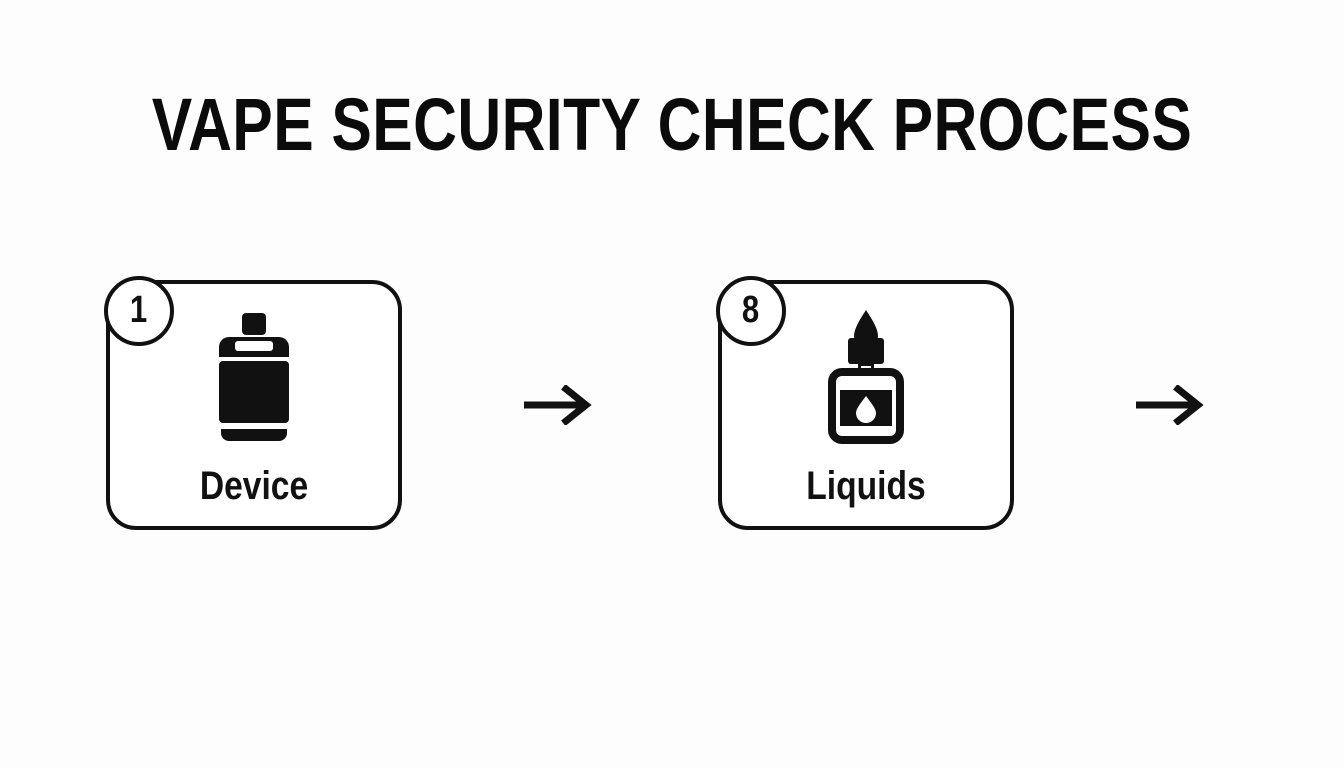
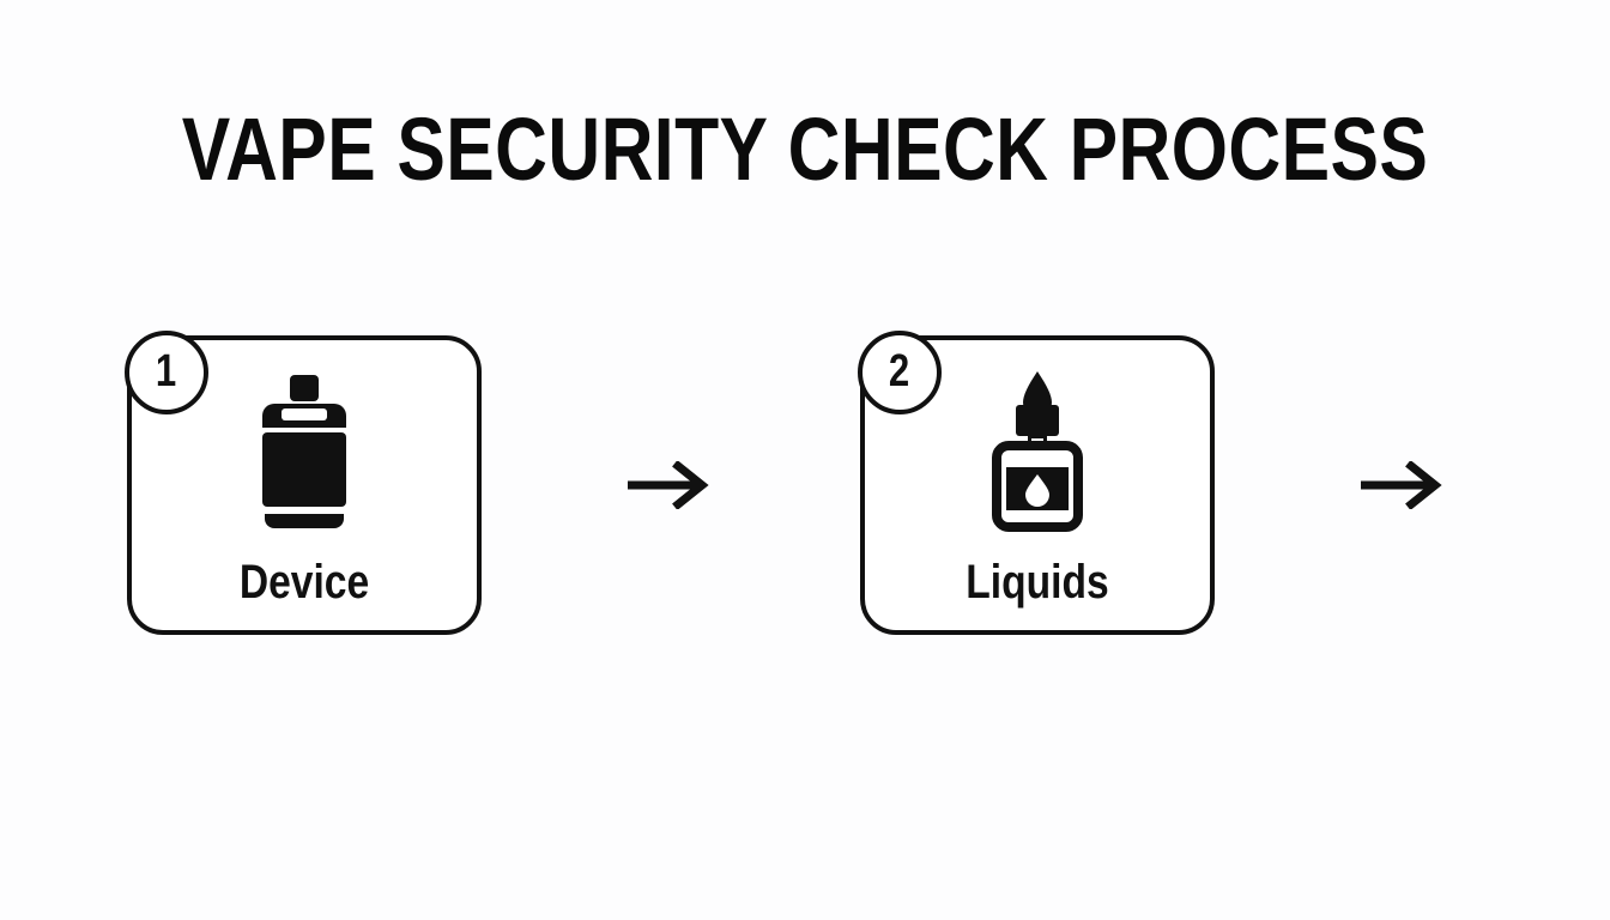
  VAPE SECURITY CHECK PROCESS
  1
  Device
- 8
+ 2
  Liquids
